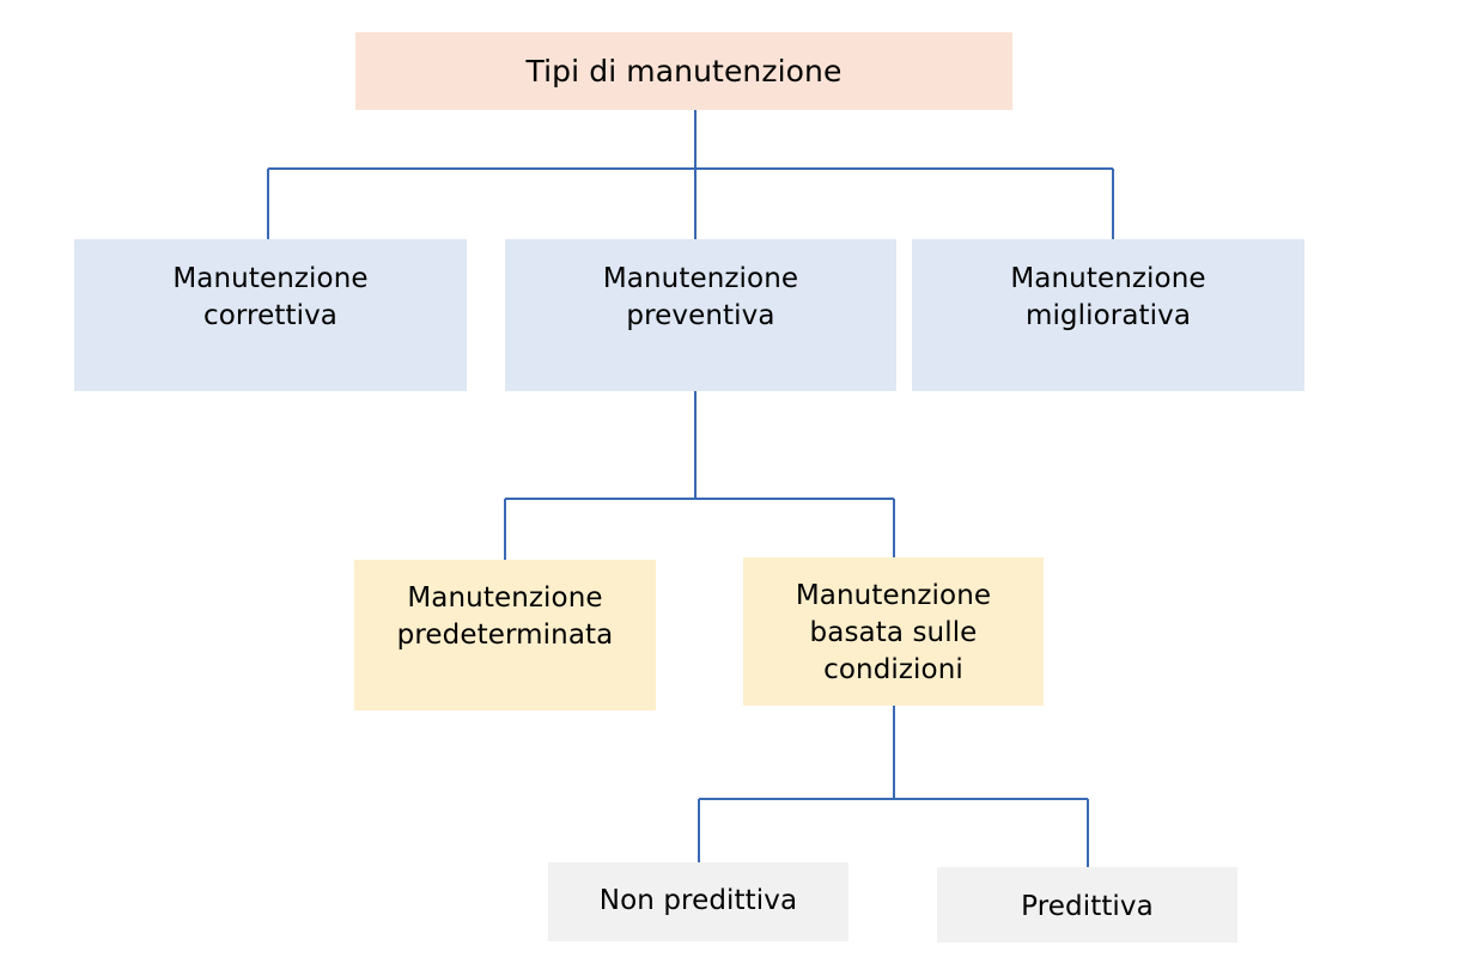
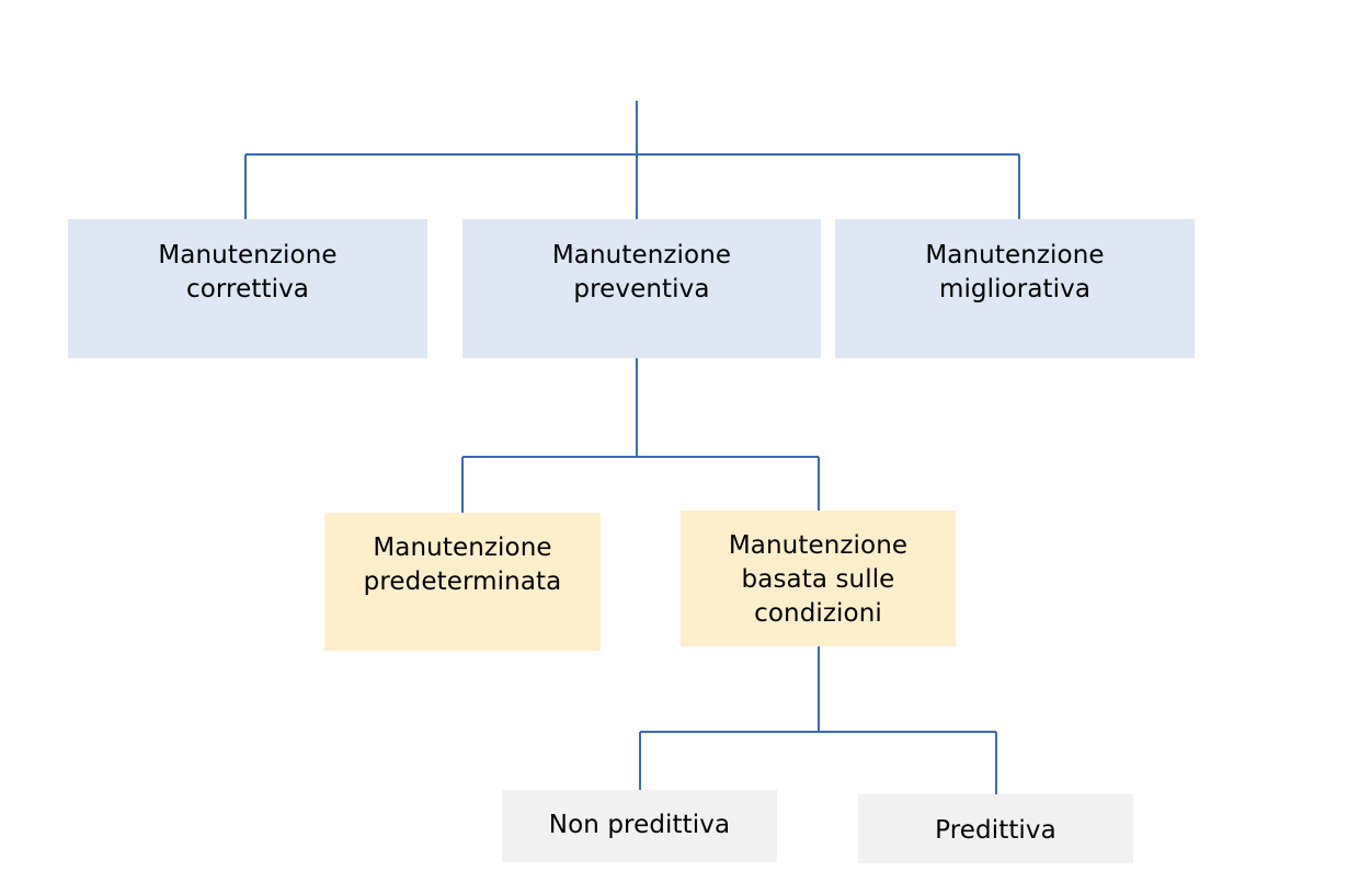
- Tipi di manutenzione
  Manutenzione
  correttiva
  Manutenzione
  preventiva
  Manutenzione
  migliorativa
  Manutenzione
  predeterminata
  Manutenzione
  basata sulle
  condizioni
  Non predittiva
  Predittiva
